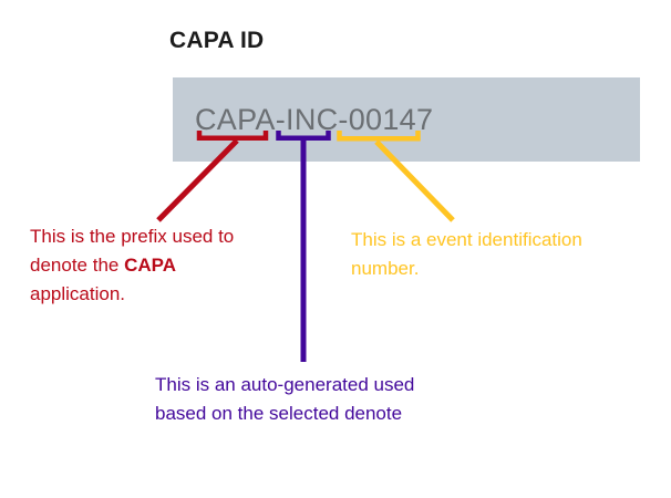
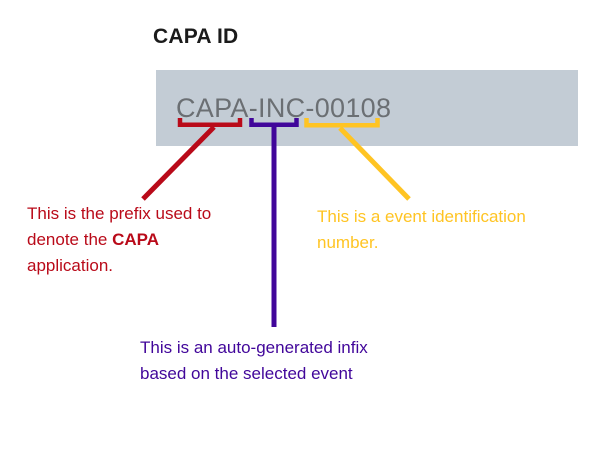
  CAPA ID
- CAPA-INC-00147
+ CAPA-INC-00108
  This is the prefix used to
  denote the CAPA
  application.
  This is a event identification
  number.
- This is an auto-generated used
+ This is an auto-generated infix
- based on the selected denote
+ based on the selected event
